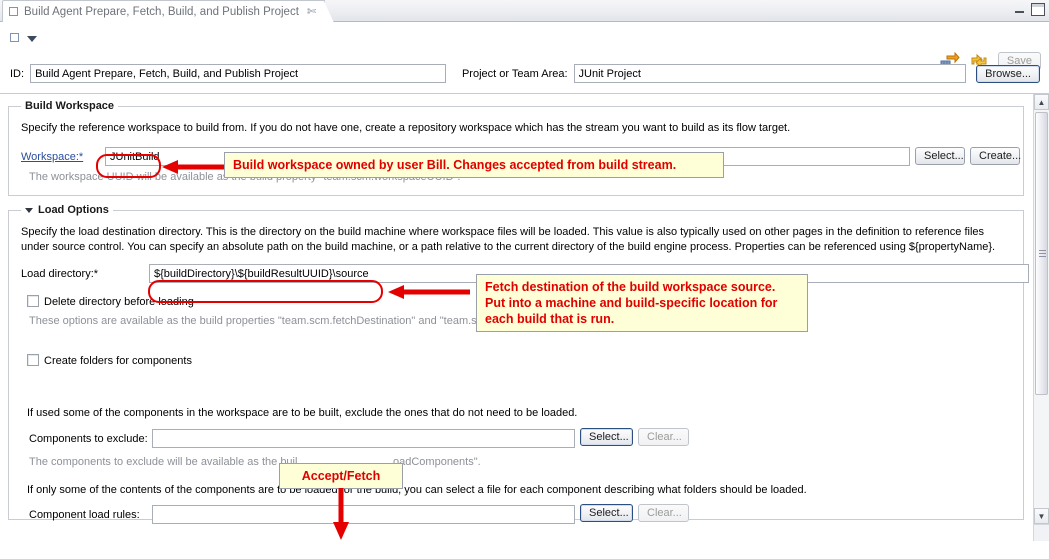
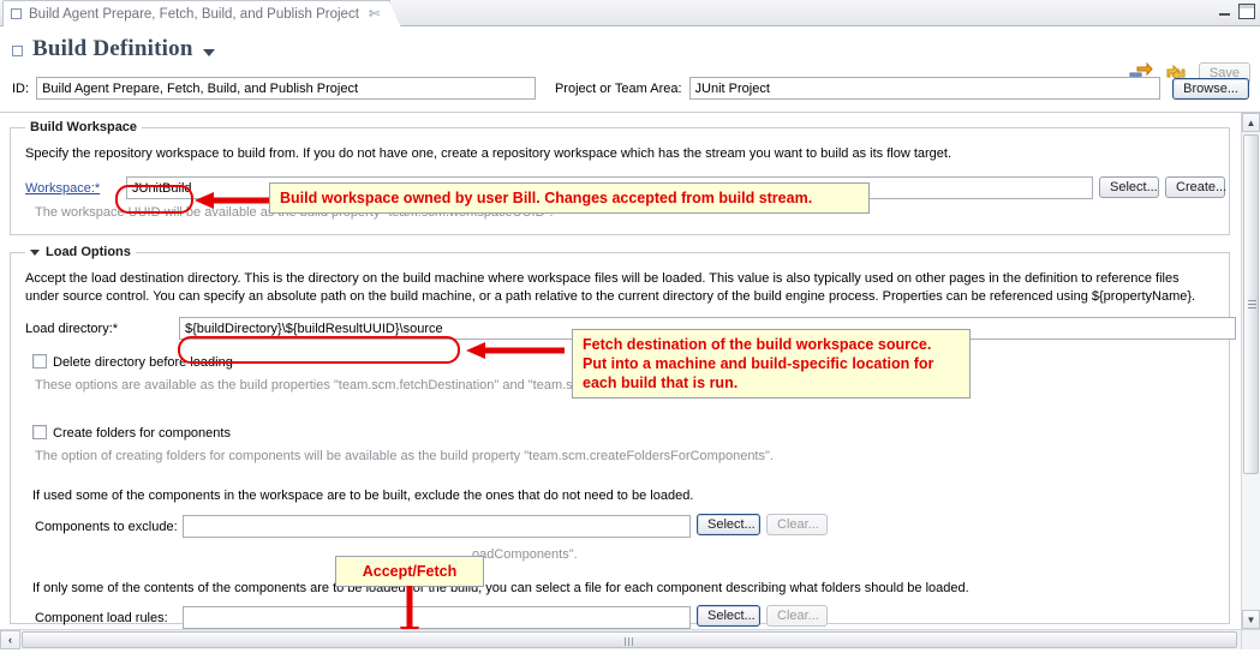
  Build Agent Prepare, Fetch, Build, and Publish Project
  ✄
+ Build Definition
  Save
  ID:
  Build Agent Prepare, Fetch, Build, and Publish Project
  Project or Team Area:
  JUnit Project
  Browse...
  Build Workspace
- Specify the reference workspace to build from. If you do not have one, create a repository workspace which has the stream you want to build as its flow target.
+ Specify the repository workspace to build from. If you do not have one, create a repository workspace which has the stream you want to build as its flow target.
  Workspace:*
  JUnitBuild
  Select...
  Create...
  Load Options
- Specify the load destination directory. This is the directory on the build machine where workspace files will be loaded. This value is also typically used on other pages in the definition to reference files under source control. You can specify an absolute path on the build machine, or a path relative to the current directory of the build engine process. Properties can be referenced using ${propertyName}.
+ Accept the load destination directory. This is the directory on the build machine where workspace files will be loaded. This value is also typically used on other pages in the definition to reference files under source control. You can specify an absolute path on the build machine, or a path relative to the current directory of the build engine process. Properties can be referenced using ${propertyName}.
  Load directory:*
  ${buildDirectory}\${buildResultUUID}\source
  Delete directory before loading
  These options are available as the build properties "team.scm.fetchDestination" and "team.s
  Create folders for components
+ The option of creating folders for components will be available as the build property "team.scm.createFoldersForComponents".
  If used some of the components in the workspace are to be built, exclude the ones that do not need to be loaded.
  Components to exclude:
  Select...
  Clear...
- The components to exclude will be available as the buil
  oadComponents".
  If only some of the contents of the components are to be loadedor the build, you can select a file for each component describing what folders should be loaded.
  Component load rules:
  Select...
  Clear...
  Build workspace owned by user Bill. Changes accepted from build stream.
  Fetch destination of the build workspace source.
  Put into a machine and build-specific location for
  each build that is run.
  Accept/Fetch
  ▲
  ▼
+ ‹
